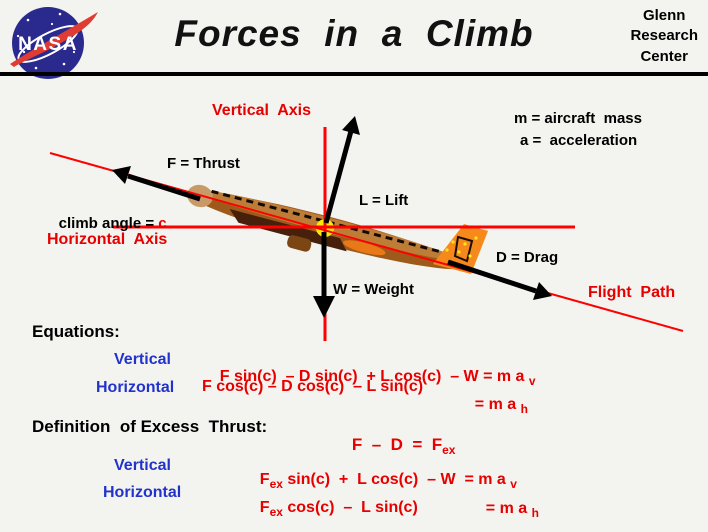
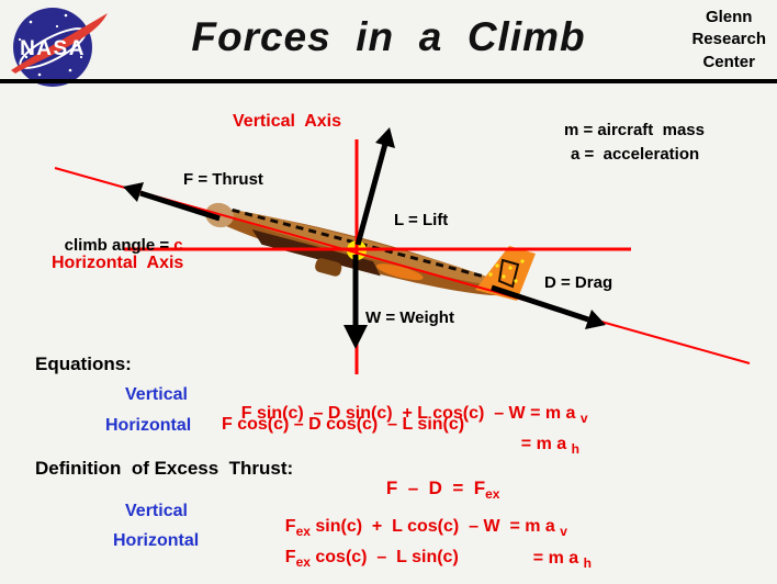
  NASA
  Forces in a Climb
  Glenn
  Research
  Center
  Vertical Axis
  m = aircraft mass
  a = acceleration
  F = Thrust
  climb angle = c
  L = Lift
  Horizontal Axis
  D = Drag
  W = Weight
- Flight Path
  Equations:
  Vertical
  F sin(c) – D sin(c) + L cos(c) – W = m a v
  Horizontal
  F cos(c) – D cos(c) – L sin(c)
  = m a h
  Definition of Excess Thrust:
  F – D = Fex
  Vertical
  Fex sin(c) + L cos(c) – W = m a v
  Horizontal
  Fex cos(c) – L sin(c)
  = m a h
